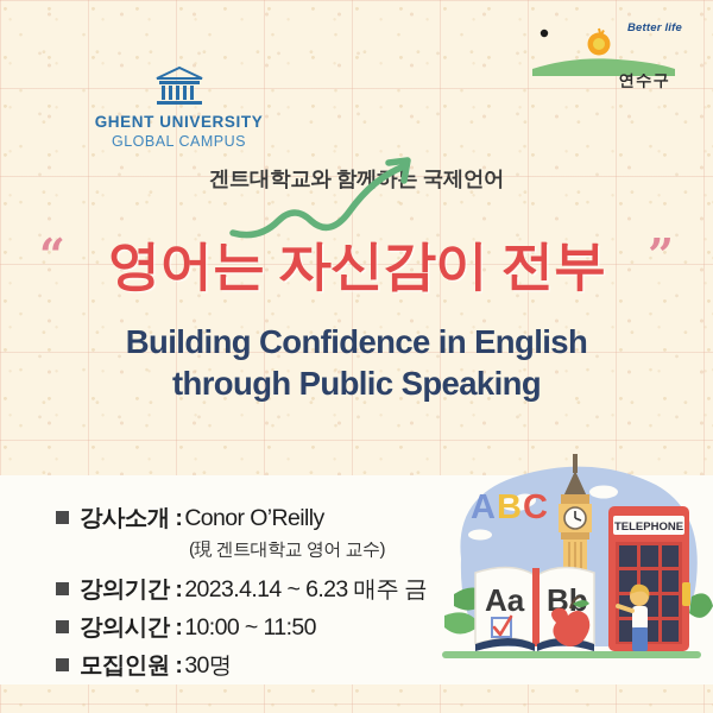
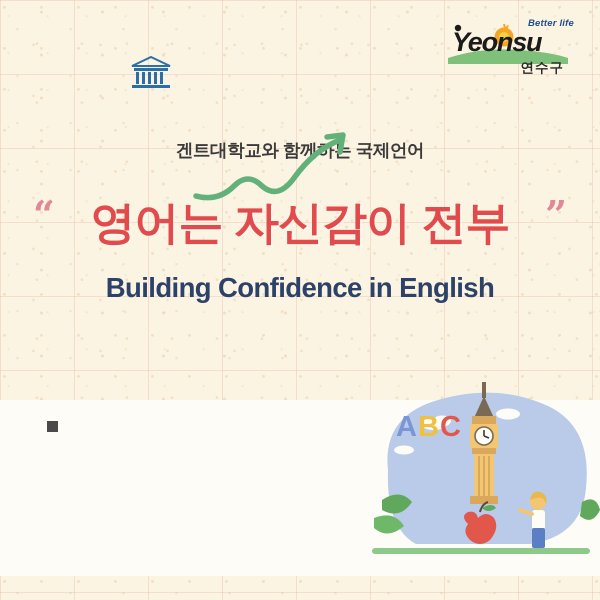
- GHENT UNIVERSITY
- GLOBAL CAMPUS
  Better life
+ Yeonsu
  연수구
  겐트대학교와 함께 국제언어
  “
  ”
  영어는 자신감이 전부
  Building Confidence in English
- through Public Speaking
  A
  B
  C
- TELEPHONE
- Aa
- Bb
- 강사소개 :
- Conor O’Reilly
- (現 겐트대학교 영어 교수)
- 강의기간 :
- 2023.4.14 ~ 6.23 매주 금
- 강의시간 :
- 10:00 ~ 11:50
- 모집인원 :
- 30명
